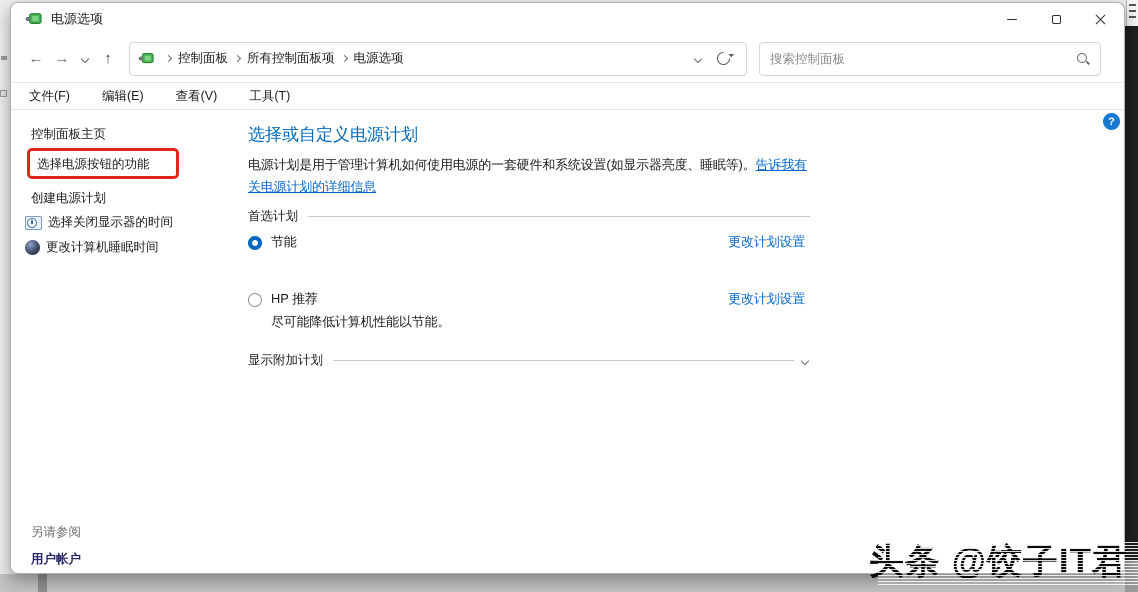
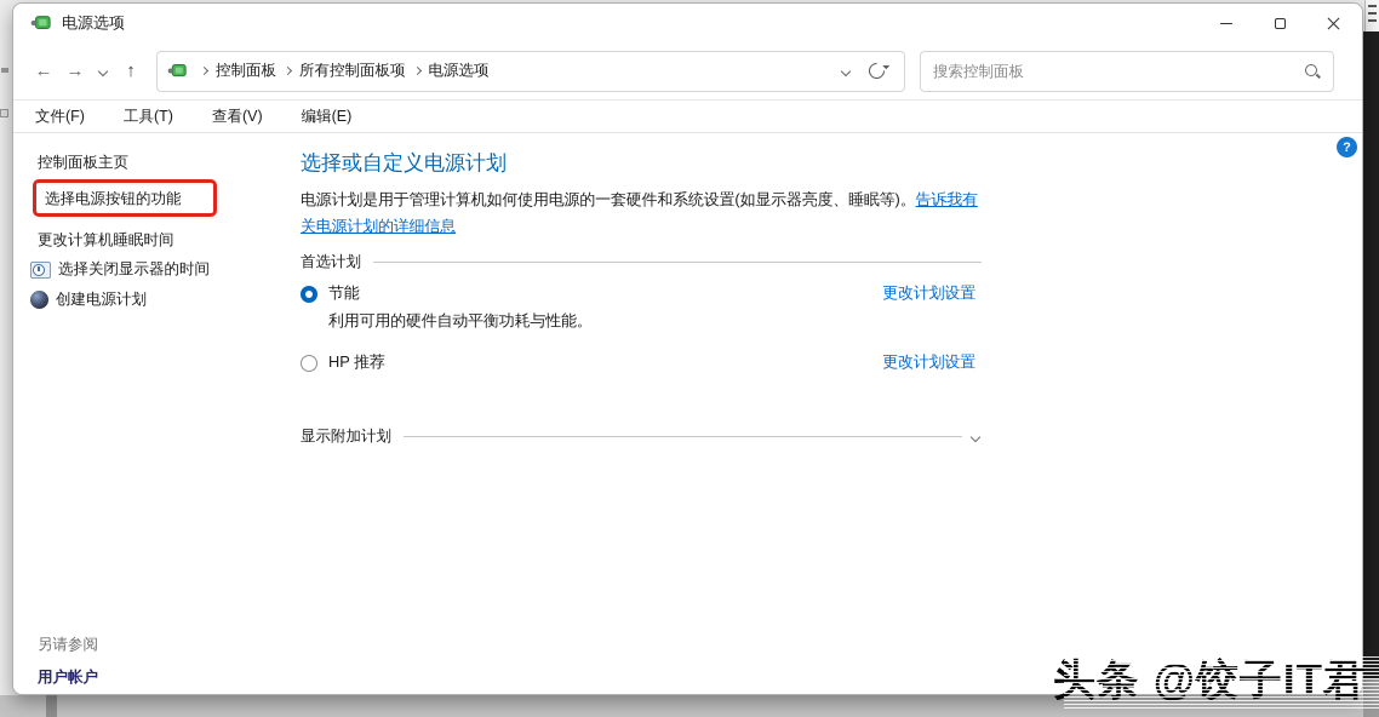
  电源选项
  ←
  →
  ↑
  控制面板
  所有控制面板项
  电源选项
  搜索控制面板
  文件(F)
- 编辑(E)
+ 工具(T)
  查看(V)
- 工具(T)
+ 编辑(E)
  控制面板主页
  选择电源按钮的功能
- 创建电源计划
+ 更改计算机睡眠时间
  选择关闭显示器的时间
- 更改计算机睡眠时间
+ 创建电源计划
  另请参阅
  用户帐户
  选择或自定义电源计划
  电源计划是用于管理计算机如何使用电源的一套硬件和系统设置(如显示器亮度、睡眠等)。告诉我有关电源计划的详细信息
  首选计划
  节能
  更改计划设置
+ 利用可用的硬件自动平衡功耗与性能。
  HP 推荐
  更改计划设置
- 尽可能降低计算机性能以节能。
  显示附加计划
  ?
